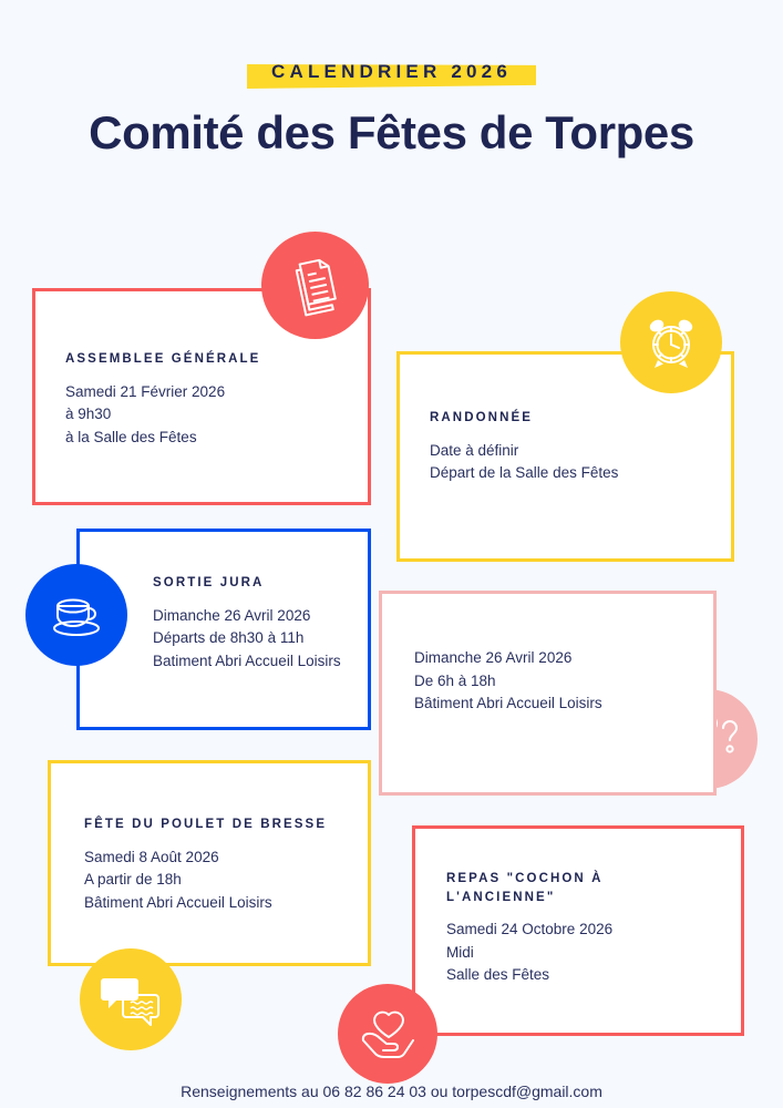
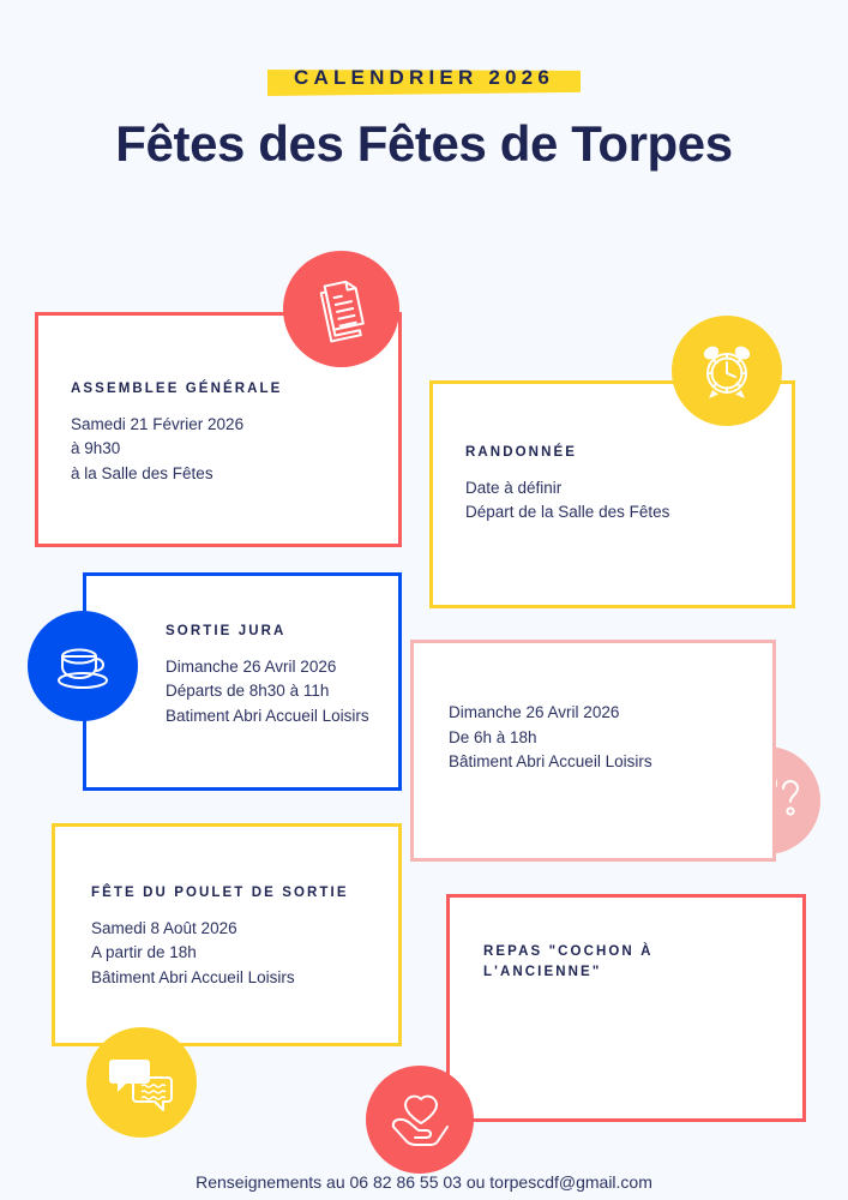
  CALENDRIER 2026
- Comité des Fêtes de Torpes
+ Fêtes des Fêtes de Torpes
  ASSEMBLEE GÉNÉRALE
  Samedi 21 Février 2026
  à 9h30
  à la Salle des Fêtes
  RANDONNÉE
  Date à définir
  Départ de la Salle des Fêtes
  SORTIE JURA
  Dimanche 26 Avril 2026
  Départs de 8h30 à 11h
  Batiment Abri Accueil Loisirs
  Dimanche 26 Avril 2026
  De 6h à 18h
  Bâtiment Abri Accueil Loisirs
- FÊTE DU POULET DE BRESSE
+ FÊTE DU POULET DE SORTIE
  Samedi 8 Août 2026
  A partir de 18h
  Bâtiment Abri Accueil Loisirs
  REPAS "COCHON À
  L'ANCIENNE"
- Samedi 24 Octobre 2026
- Midi
- Salle des Fêtes
- Renseignements au 06 82 86 24 03 ou torpescdf@gmail.com
+ Renseignements au 06 82 86 55 03 ou torpescdf@gmail.com
